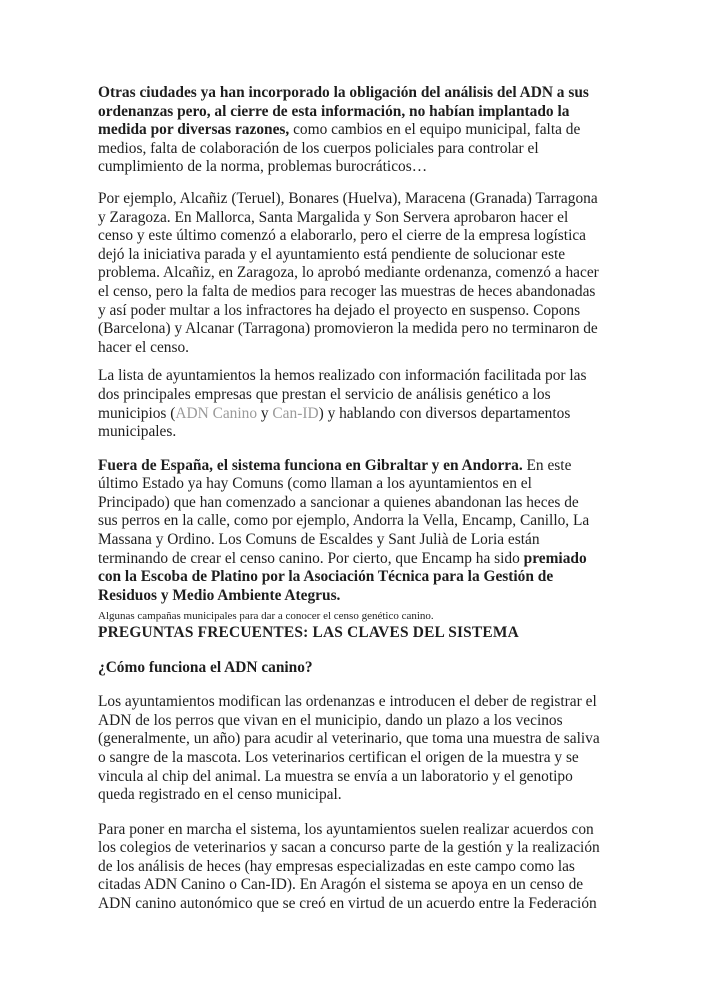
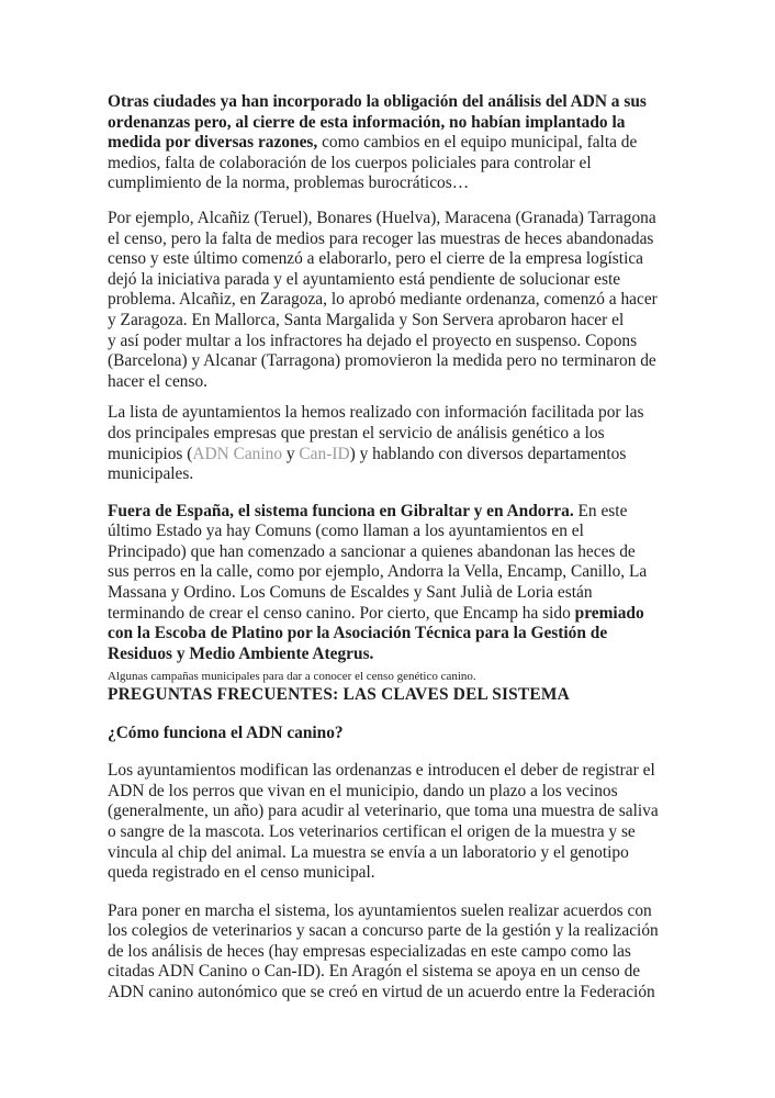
  Otras ciudades ya han incorporado la obligación del análisis del ADN a sus
  ordenanzas pero, al cierre de esta información, no habían implantado la
  medida por diversas razones, como cambios en el equipo municipal, falta de
  medios, falta de colaboración de los cuerpos policiales para controlar el
  cumplimiento de la norma, problemas burocráticos…
  Por ejemplo, Alcañiz (Teruel), Bonares (Huelva), Maracena (Granada) Tarragona
- y Zaragoza. En Mallorca, Santa Margalida y Son Servera aprobaron hacer el
+ el censo, pero la falta de medios para recoger las muestras de heces abandonadas
  censo y este último comenzó a elaborarlo, pero el cierre de la empresa logística
  dejó la iniciativa parada y el ayuntamiento está pendiente de solucionar este
  problema. Alcañiz, en Zaragoza, lo aprobó mediante ordenanza, comenzó a hacer
- el censo, pero la falta de medios para recoger las muestras de heces abandonadas
+ y Zaragoza. En Mallorca, Santa Margalida y Son Servera aprobaron hacer el
  y así poder multar a los infractores ha dejado el proyecto en suspenso. Copons
  (Barcelona) y Alcanar (Tarragona) promovieron la medida pero no terminaron de
  hacer el censo.
  La lista de ayuntamientos la hemos realizado con información facilitada por las
  dos principales empresas que prestan el servicio de análisis genético a los
  municipios (ADN Canino y Can-ID) y hablando con diversos departamentos
  municipales.
  Fuera de España, el sistema funciona en Gibraltar y en Andorra. En este
  último Estado ya hay Comuns (como llaman a los ayuntamientos en el
  Principado) que han comenzado a sancionar a quienes abandonan las heces de
  sus perros en la calle, como por ejemplo, Andorra la Vella, Encamp, Canillo, La
  Massana y Ordino. Los Comuns de Escaldes y Sant Julià de Loria están
  terminando de crear el censo canino. Por cierto, que Encamp ha sido premiado
  con la Escoba de Platino por la Asociación Técnica para la Gestión de
  Residuos y Medio Ambiente Ategrus.
  Algunas campañas municipales para dar a conocer el censo genético canino.
  PREGUNTAS FRECUENTES: LAS CLAVES DEL SISTEMA
  ¿Cómo funciona el ADN canino?
  Los ayuntamientos modifican las ordenanzas e introducen el deber de registrar el
  ADN de los perros que vivan en el municipio, dando un plazo a los vecinos
  (generalmente, un año) para acudir al veterinario, que toma una muestra de saliva
  o sangre de la mascota. Los veterinarios certifican el origen de la muestra y se
  vincula al chip del animal. La muestra se envía a un laboratorio y el genotipo
  queda registrado en el censo municipal.
  Para poner en marcha el sistema, los ayuntamientos suelen realizar acuerdos con
  los colegios de veterinarios y sacan a concurso parte de la gestión y la realización
  de los análisis de heces (hay empresas especializadas en este campo como las
  citadas ADN Canino o Can-ID). En Aragón el sistema se apoya en un censo de
  ADN canino autonómico que se creó en virtud de un acuerdo entre la Federación
